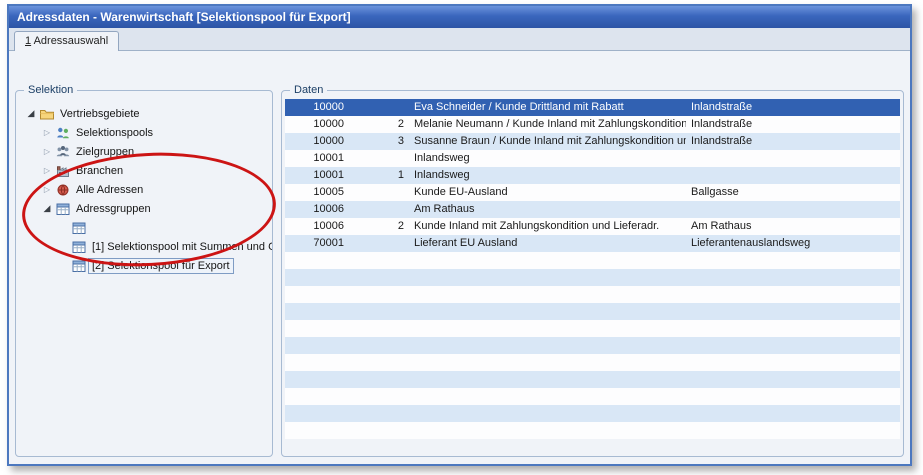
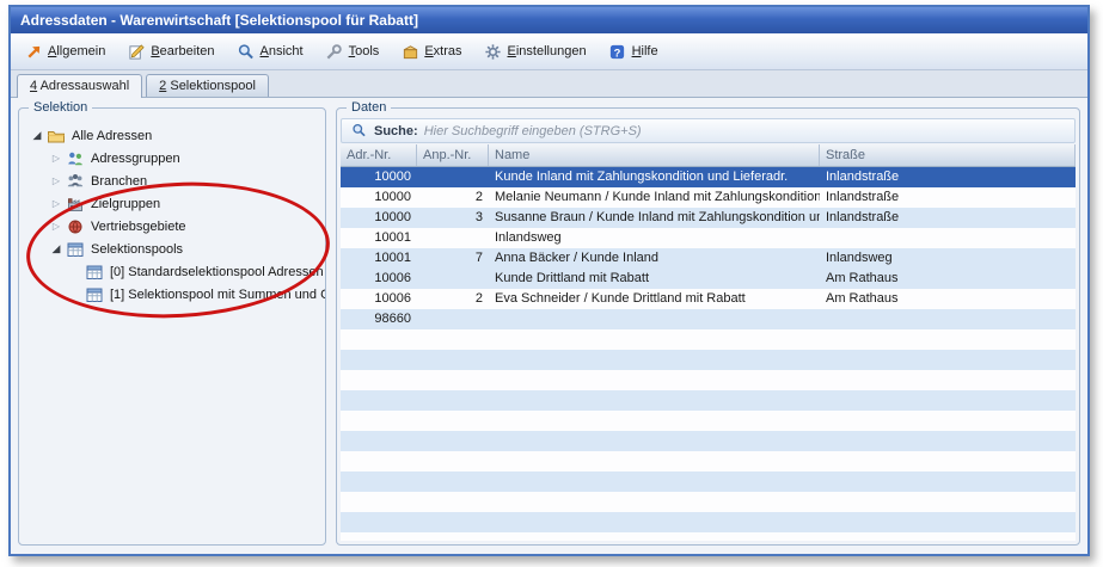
- Adressdaten - Warenwirtschaft [Selektionspool für Export]
+ Adressdaten - Warenwirtschaft [Selektionspool für Rabatt]
+ Allgemein
+ Bearbeiten
+ Ansicht
+ Tools
+ Extras
+ Einstellungen
+ ?
+ Hilfe
- 1 Adressauswahl
+ 4 Adressauswahl
+ 2 Selektionspool
  Selektion
  ◢
- Vertriebsgebiete
+ Alle Adressen
  ▷
- Selektionspools
+ Adressgruppen
  ▷
- Zielgruppen
+ Branchen
  ▷
- Branchen
+ Zielgruppen
  ▷
- Alle Adressen
+ Vertriebsgebiete
  ◢
- Adressgruppen
+ Selektionspools
+ [0] Standardselektionspool Adressen
  [1] Selektionspool mit Summen und
- [2] Selektionspool für Export
  Daten
+ Suche:
+ Hier Suchbegriff eingeben (STRG+S)
+ Adr.-Nr.
+ Anp.-Nr.
+ Name
+ Straße
  10000
- Eva Schneider / Kunde Drittland mit Rabatt
+ Kunde Inland mit Zahlungskondition und Lieferadr.
  Inlandstraße
  10000
  2
  Melanie Neumann / Kunde Inland mit Zahlungskondition
  Inlandstraße
  10000
  3
  Susanne Braun / Kunde Inland mit Zahlungskondition u
  Inlandstraße
  10001
  Inlandsweg
  10001
- 1
+ 7
+ Anna Bäcker / Kunde Inland
  Inlandsweg
- 10005
- Kunde EU-Ausland
- Ballgasse
  10006
+ Kunde Drittland mit Rabatt
  Am Rathaus
  10006
  2
- Kunde Inland mit Zahlungskondition und Lieferadr.
+ Eva Schneider / Kunde Drittland mit Rabatt
  Am Rathaus
- 70001
+ 98660
- Lieferant EU Ausland
- Lieferantenauslandsweg
